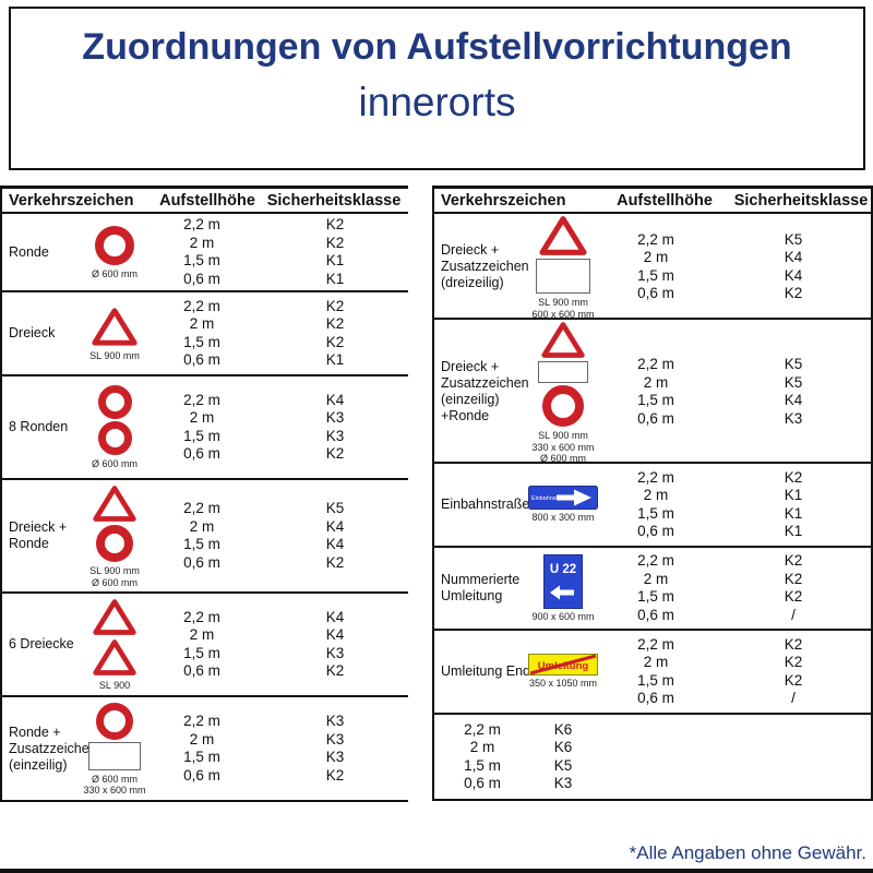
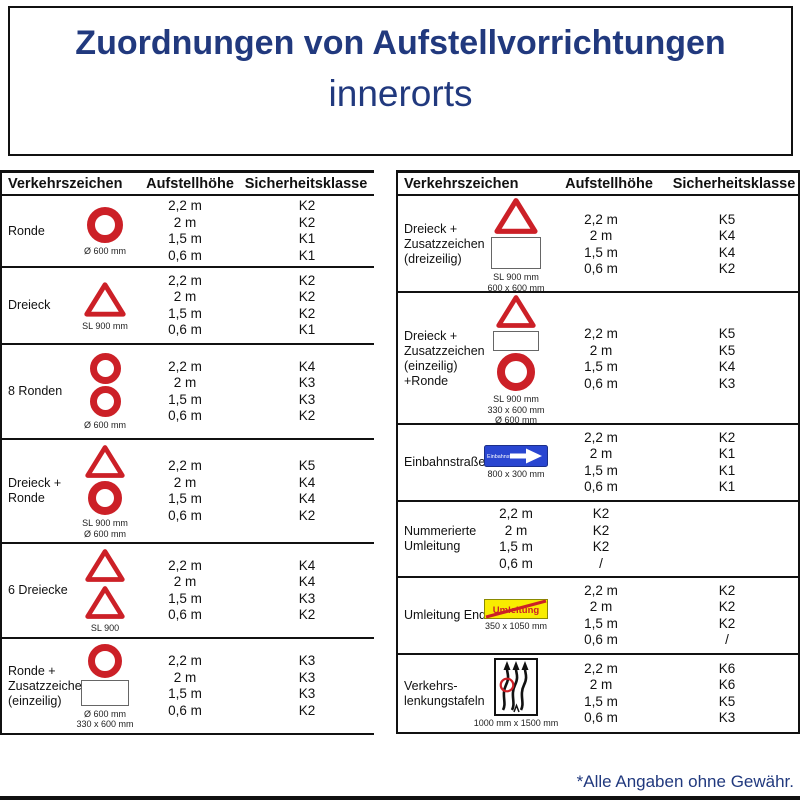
  Zuordnungen von Aufstellvorrichtungen
  innerorts
  Verkehrszeichen
  Aufstellhöhe
  Sicherheitsklasse
  Ronde
  Ø 600 mm
  2,2 m
  2 m
  1,5 m
  0,6 m
  K2
  K2
  K1
  K1
  Dreieck
  SL 900 mm
  2,2 m
  2 m
  1,5 m
  0,6 m
  K2
  K2
  K2
  K1
  8 Ronden
  Ø 600 mm
  2,2 m
  2 m
  1,5 m
  0,6 m
  K4
  K3
  K3
  K2
  Dreieck +
  Ronde
  SL 900 mm
  Ø 600 mm
  2,2 m
  2 m
  1,5 m
  0,6 m
  K5
  K4
  K4
  K2
  6 Dreiecke
  SL 900
  2,2 m
  2 m
  1,5 m
  0,6 m
  K4
  K4
  K3
  K2
  Ronde +
  Zusatzzeiche
  (einzeilig)
  Ø 600 mm
  330 x 600 mm
  2,2 m
  2 m
  1,5 m
  0,6 m
  K3
  K3
  K3
  K2
  Verkehrszeichen
  Aufstellhöhe
  Sicherheitsklasse
  Dreieck +
  Zusatzzeichen
  (dreizeilig)
  SL 900 mm
  600 x 600 mm
  2,2 m
  2 m
  1,5 m
  0,6 m
  K5
  K4
  K4
  K2
  Dreieck +
  Zusatzzeichen
  (einzeilig)
  +Ronde
  SL 900 mm
  330 x 600 mm
  Ø 600 mm
  2,2 m
  2 m
  1,5 m
  0,6 m
  K5
  K5
  K4
  K3
  Einbahnstraße
  800 x 300 mm
  2,2 m
  2 m
  1,5 m
  0,6 m
  K2
  K1
  K1
  K1
  Nummerierte
  Umleitung
- U 22
- 900 x 600 mm
  2,2 m
  2 m
  1,5 m
  0,6 m
  K2
  K2
  K2
  /
  Umleitung End
  Umitung
  350 x 1050 mm
  2,2 m
  2 m
  1,5 m
  0,6 m
  K2
  K2
  K2
  /
+ Verkehrs-
+ lenkungstafeln
+ 1000 mm x 1500 mm
  2,2 m
  2 m
  1,5 m
  0,6 m
  K6
  K6
  K5
  K3
  *Alle Angaben ohne Gewähr.
